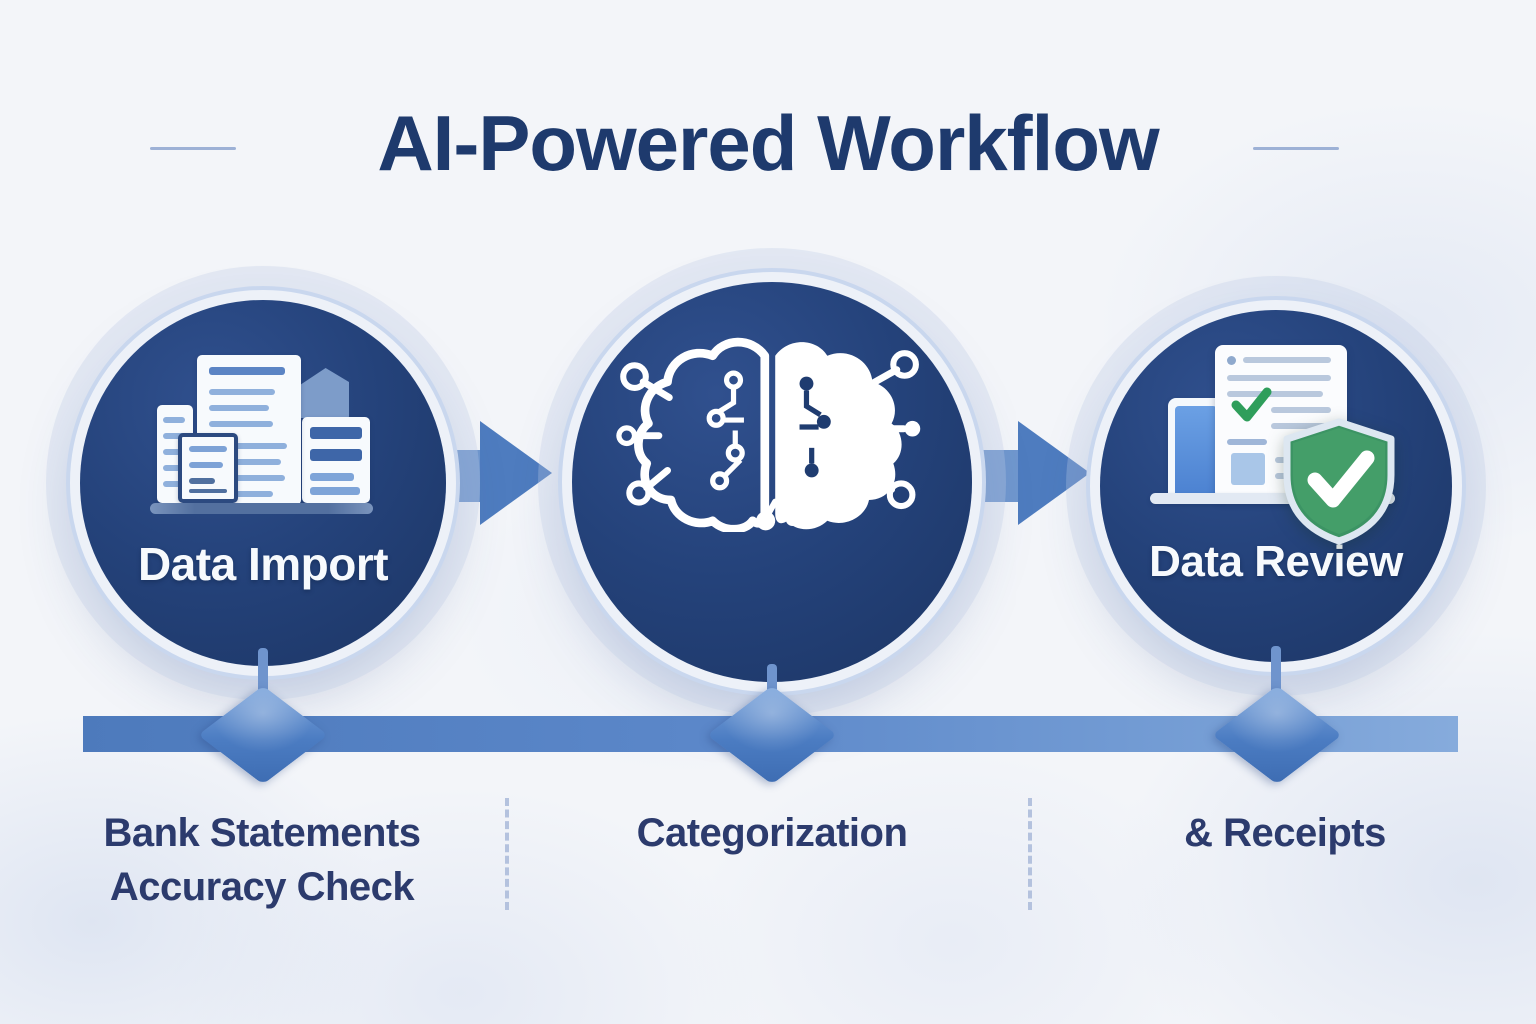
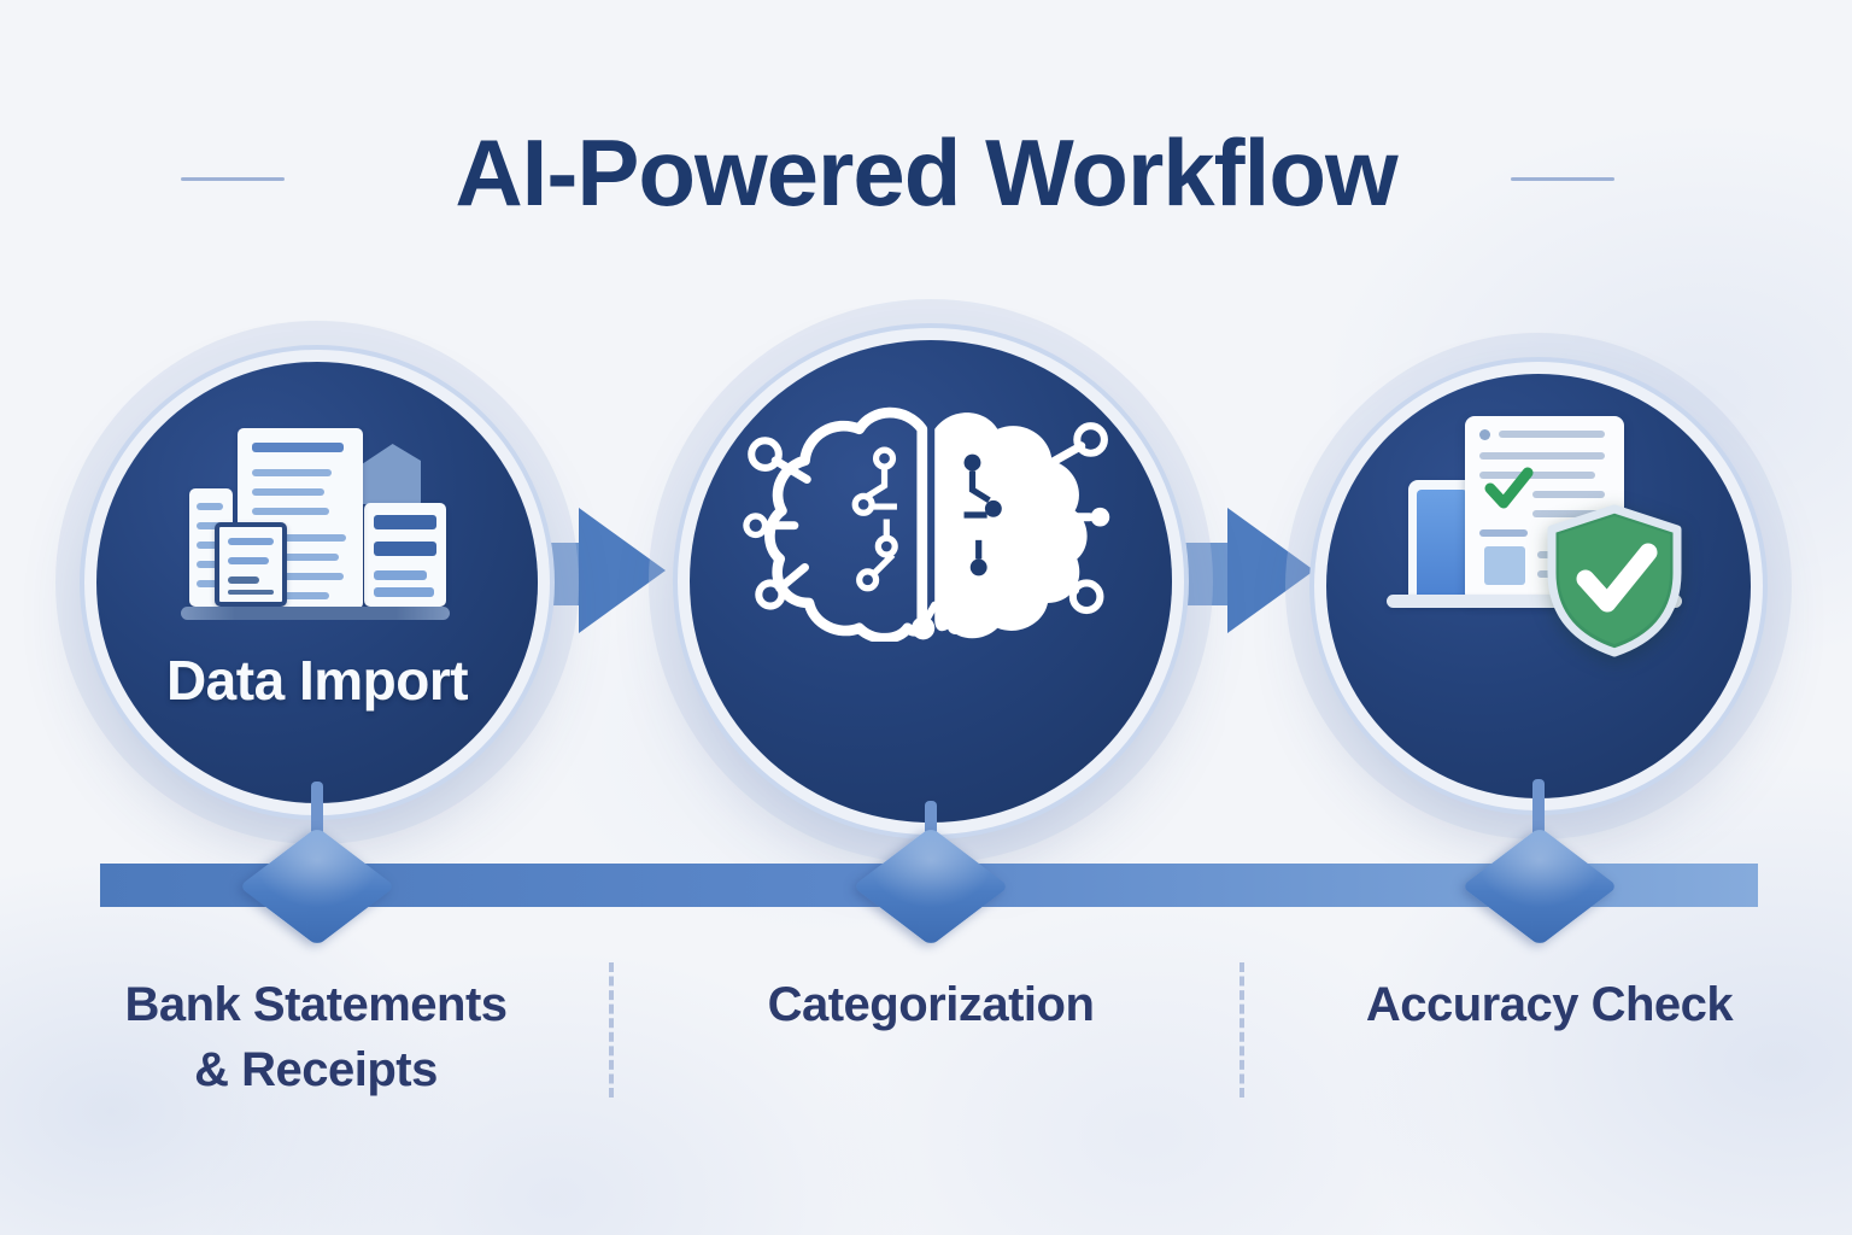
  AI-Powered Workflow
  Data Import
- Data Review
  Bank Statements
- Accuracy Check
+ & Receipts
  Categorization
- & Receipts
+ Accuracy Check
